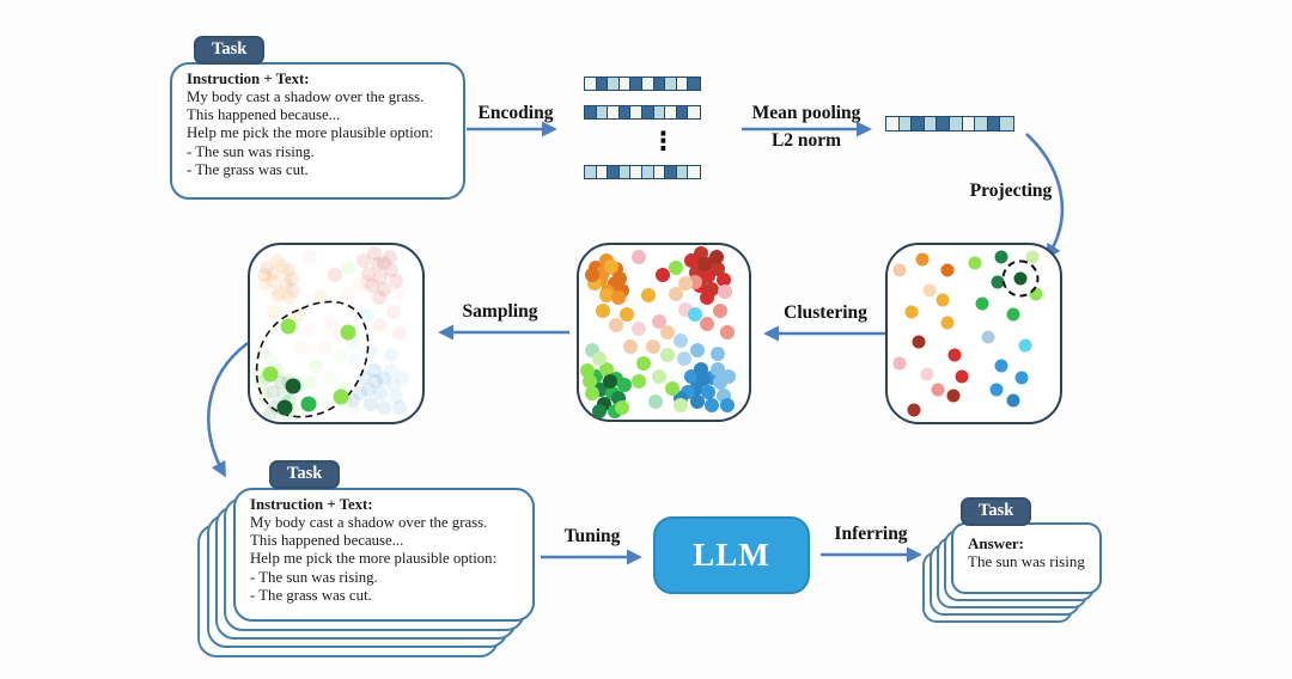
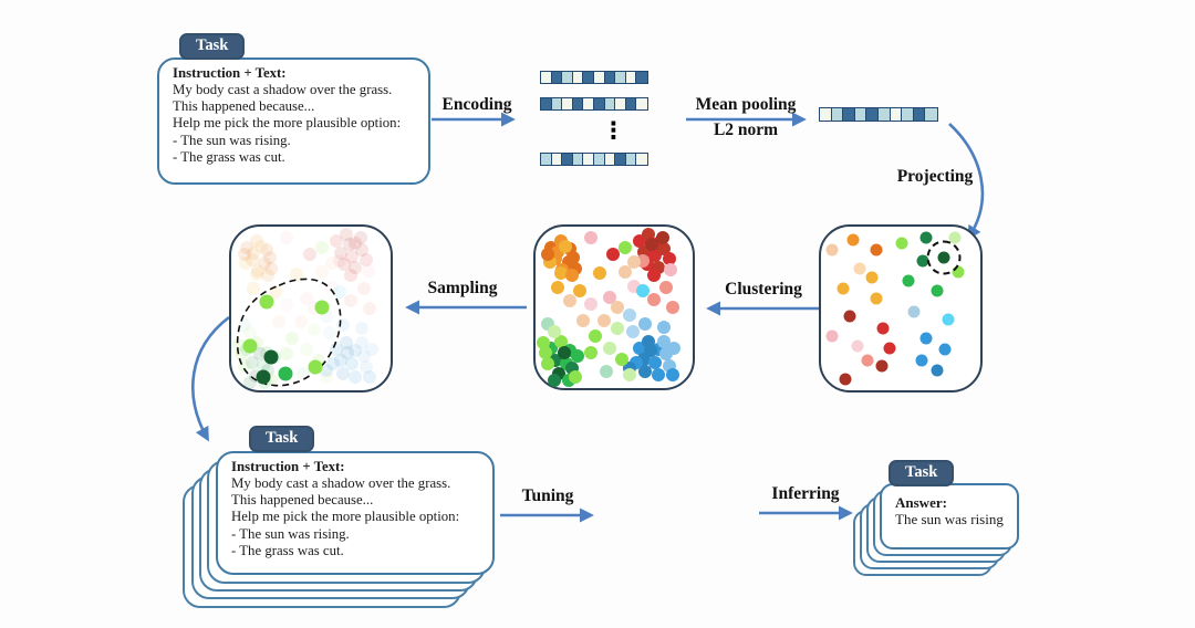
  Task
  Instruction + Text:
  My body cast a shadow over the grass.
  This happened because...
  Help me pick the more plausible option:
  - The sun was rising.
  - The grass was cut.
  Encoding
  Mean pooling
  L2 norm
  Projecting
  Clustering
  Sampling
  Tuning
  Inferring
  ⋮
  Task
  Instruction + Text:
  My body cast a shadow over the grass.
  This happened because...
  Help me pick the more plausible option:
  - The sun was rising.
  - The grass was cut.
- LLM
  Task
  Answer:
  The sun was rising
